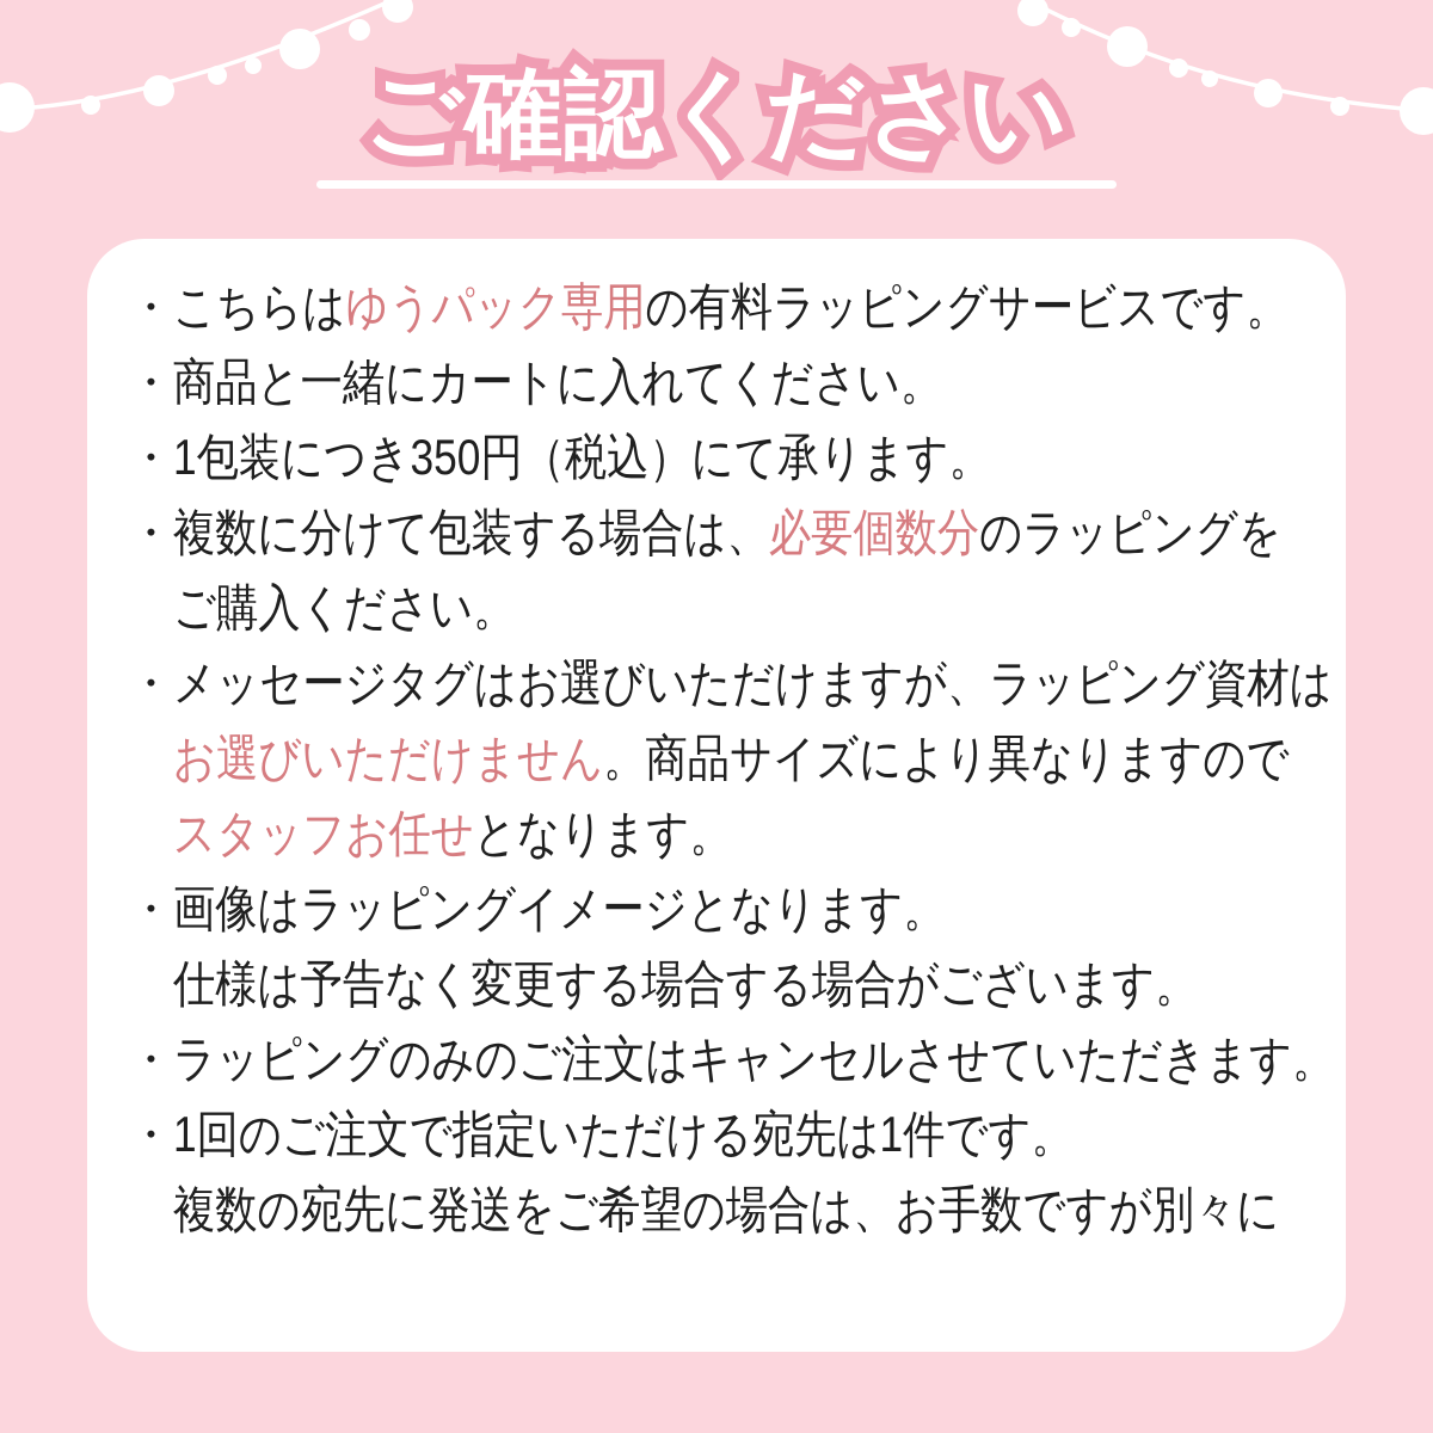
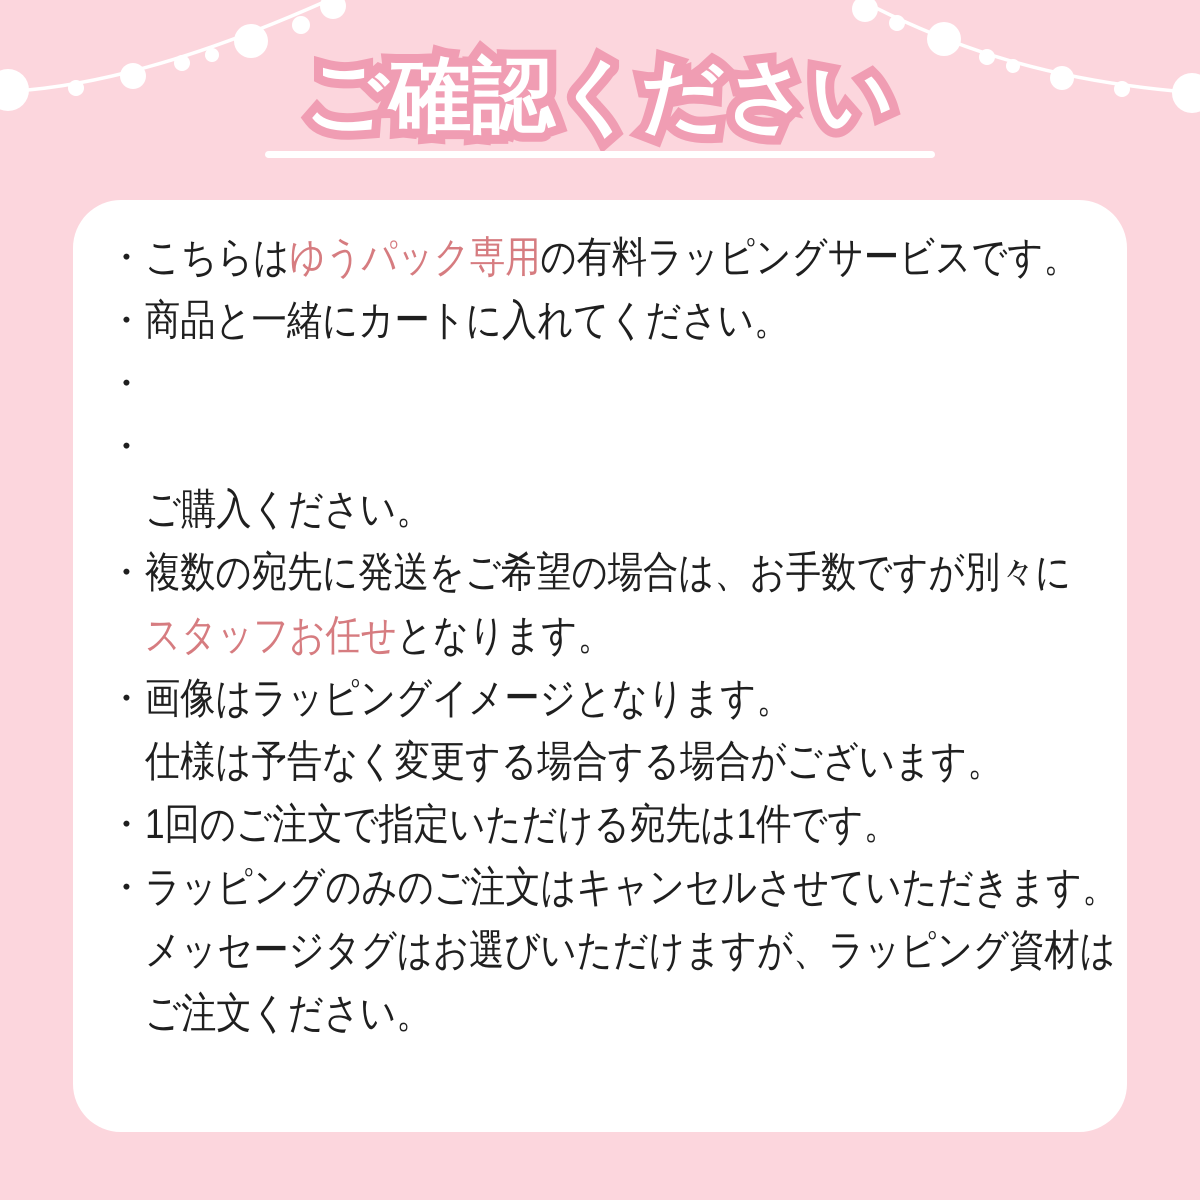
  ご確認ください
  ・
  こちらはゆうパック専用の有料ラッピングサービスです。
  ・
  商品と一緒にカートに入れてください。
  ・
- 1包装につき350円（税込）にて承ります。
  ・
- 複数に分けて包装する場合は、必要個数分のラッピングを
  ご購入ください。
  ・
- メッセージタグはお選びいただけますが、ラッピング資材は
+ 複数の宛先に発送をご希望の場合は、お手数ですが別々に
- お選びいただけません。商品サイズにより異なりますので
  スタッフお任せとなります。
  ・
  画像はラッピングイメージとなります。
  仕様は予告なく変更する場合する場合がございます。
  ・
- ラッピングのみのご注文はキャンセルさせていただきます。
+ 1回のご注文で指定いただける宛先は1件です。
  ・
- 1回のご注文で指定いただける宛先は1件です。
+ ラッピングのみのご注文はキャンセルさせていただきます。
- 複数の宛先に発送をご希望の場合は、お手数ですが別々に
+ メッセージタグはお選びいただけますが、ラッピング資材は
+ ご注文ください。
